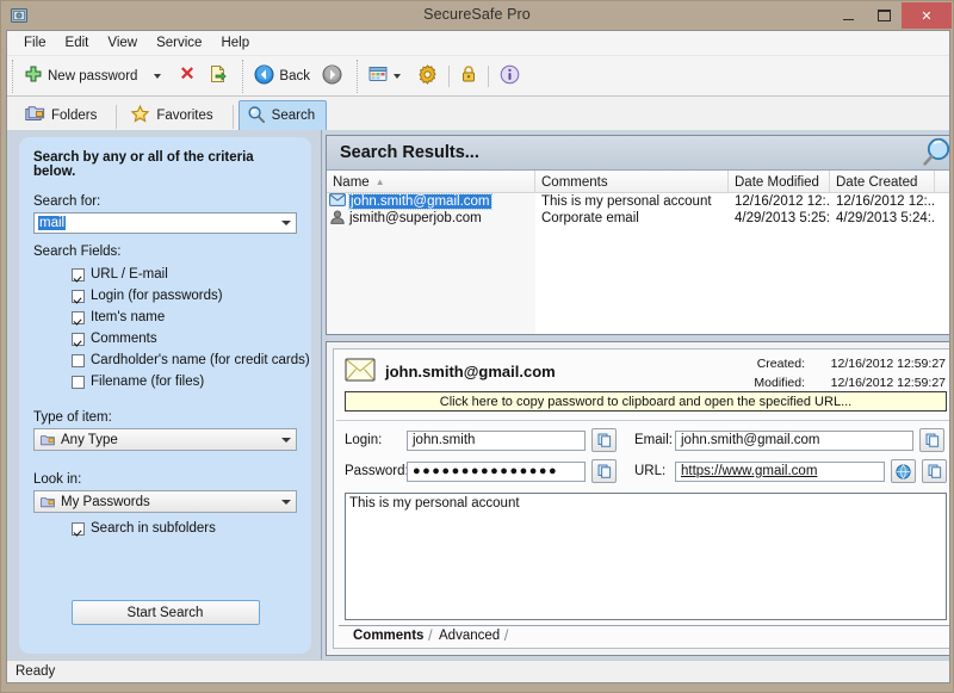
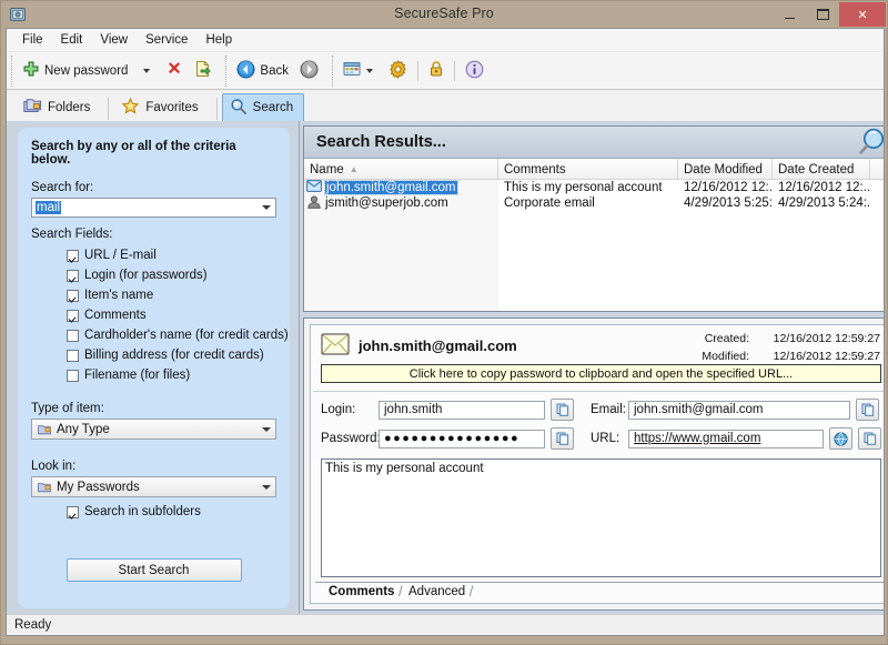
  SecureSafe Pro
  ✕
  File
  Edit
  View
  Service
  Help
  New password
  Back
  Folders
  Favorites
  Search
  Search by any or all of the criteria below.
  Search for:
  mail
  Search Fields:
  URL / E-mail
  Login (for passwords)
  Item's name
  Comments
  Cardholder's name (for credit cards)
+ Billing address (for credit cards)
  Filename (for files)
  Type of item:
  Any Type
  Look in:
  My Passwords
  Search in subfolders
  Start Search
  Search Results...
  Name
  ▲
  Comments
  Date Modified
  Date Created
  john.smith@gmail.com
  This is my personal account
  12/16/2012 12:.
  12/16/2012 12:..
  jsmith@superjob.com
  Corporate email
  4/29/2013 5:25:
  4/29/2013 5:24:.
  john.smith@gmail.com
  Created:
  12/16/2012 12:59:27
  Modified:
  12/16/2012 12:59:27
  Click here to copy password to clipboard and open the specified URL...
  Login:
  john.smith
  Email:
  john.smith@gmail.com
  Password
  ●●●●●●●●●●●●●●●
  URL:
  https://www.gmail.com
  This is my personal account
  Comments
  /
  Advanced
  /
  Ready
